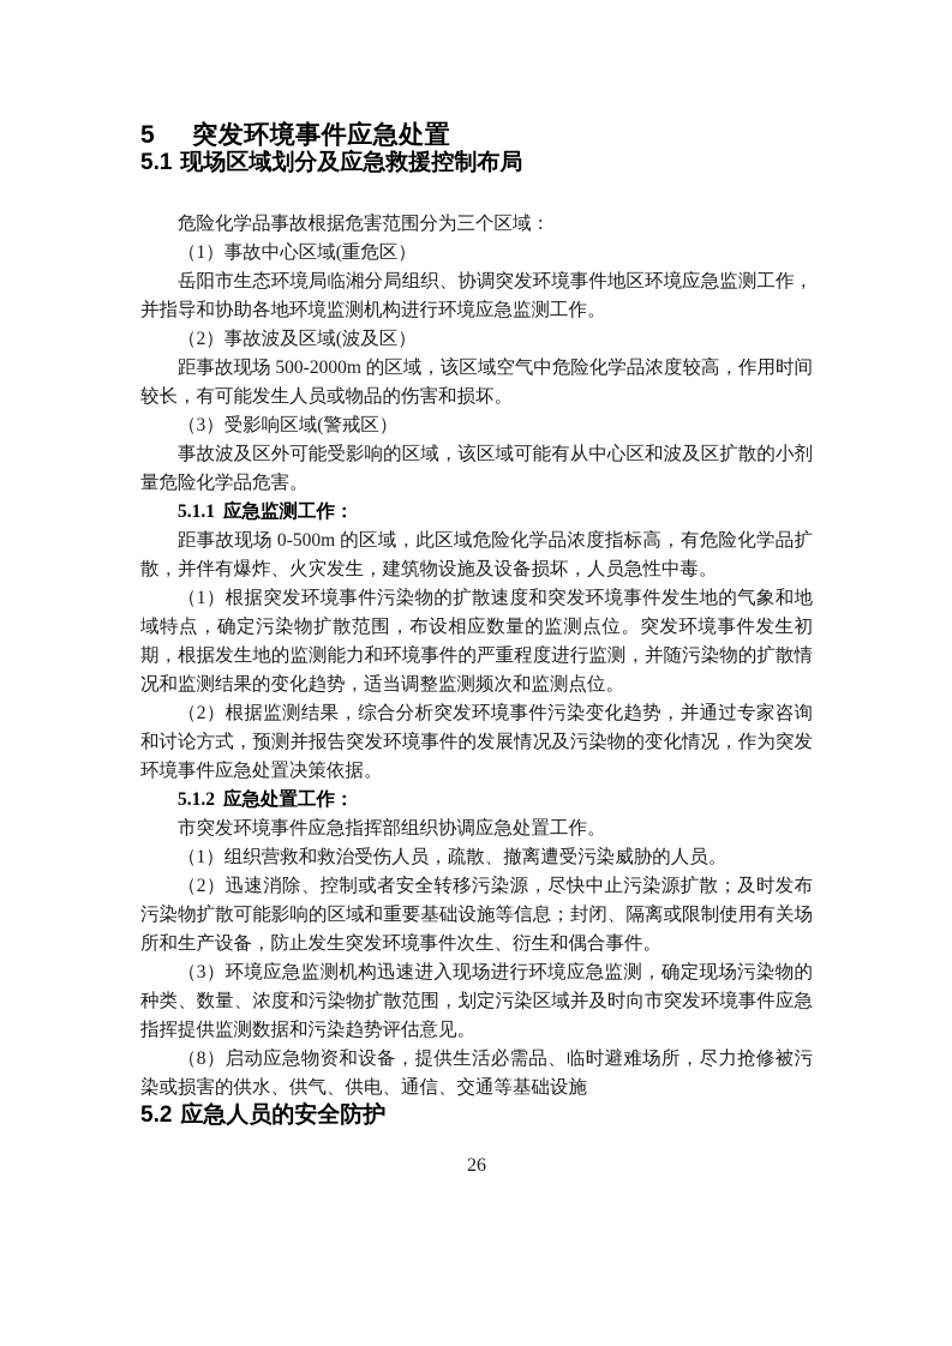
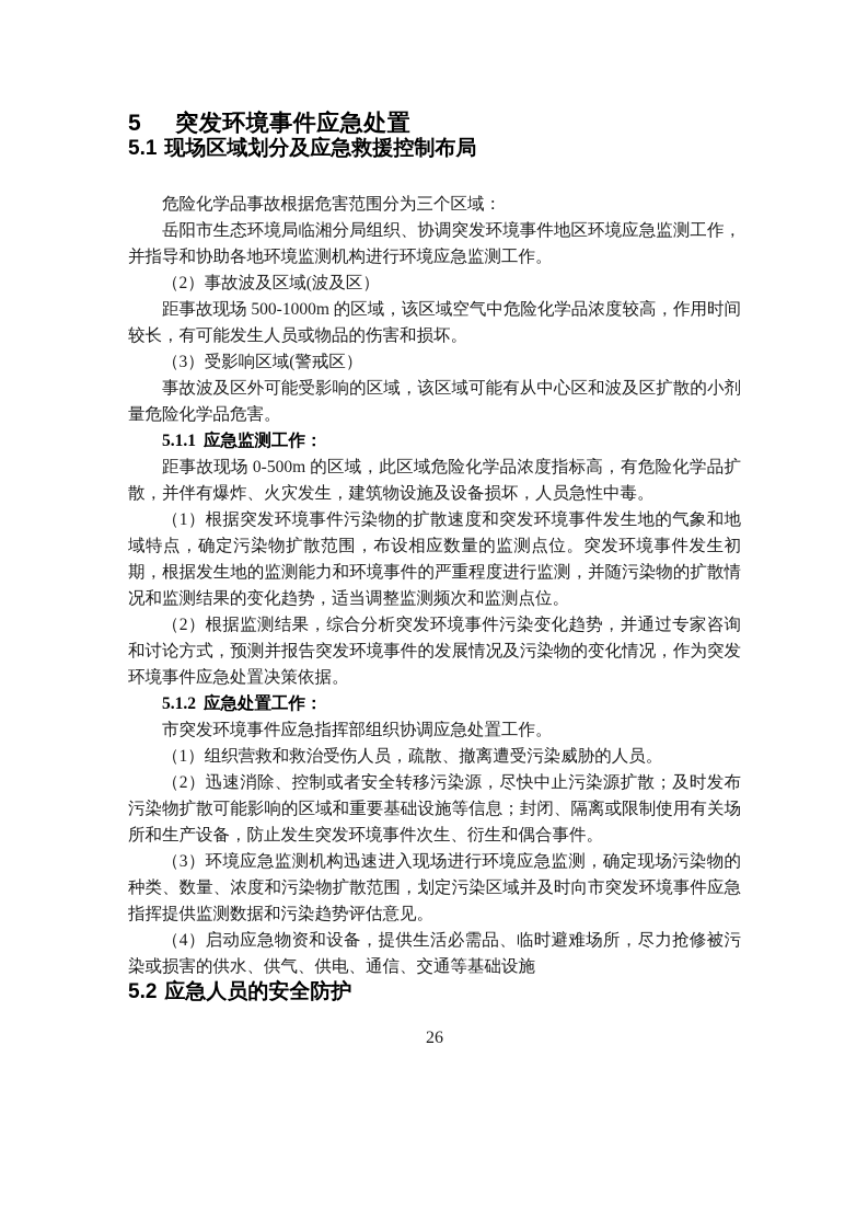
  5 突发环境事件应急处置
  5.1 现场区域划分及应急救援控制布局
  危险化学品事故根据危害范围分为三个区域：
- （1）事故中心区域(重危区）
  岳阳市生态环境局临湘分局组织、协调突发环境事件地区环境应急监测工作，并指导和协助各地环境监测机构进行环境应急监测工作。
  （2）事故波及区域(波及区）
- 距事故现场 500-2000m 的区域，该区域空气中危险化学品浓度较高，作用时间较长，有可能发生人员或物品的伤害和损坏。
+ 距事故现场 500-1000m 的区域，该区域空气中危险化学品浓度较高，作用时间较长，有可能发生人员或物品的伤害和损坏。
  （3）受影响区域(警戒区）
  事故波及区外可能受影响的区域，该区域可能有从中心区和波及区扩散的小剂量危险化学品危害。
  5.1.1 应急监测工作：
  距事故现场 0-500m 的区域，此区域危险化学品浓度指标高，有危险化学品扩散，并伴有爆炸、火灾发生，建筑物设施及设备损坏，人员急性中毒。
  （1）根据突发环境事件污染物的扩散速度和突发环境事件发生地的气象和地域特点，确定污染物扩散范围，布设相应数量的监测点位。突发环境事件发生初期，根据发生地的监测能力和环境事件的严重程度进行监测，并随污染物的扩散情况和监测结果的变化趋势，适当调整监测频次和监测点位。
  （2）根据监测结果，综合分析突发环境事件污染变化趋势，并通过专家咨询和讨论方式，预测并报告突发环境事件的发展情况及污染物的变化情况，作为突发环境事件应急处置决策依据。
  5.1.2 应急处置工作：
  市突发环境事件应急指挥部组织协调应急处置工作。
  （1）组织营救和救治受伤人员，疏散、撤离遭受污染威胁的人员。
  （2）迅速消除、控制或者安全转移污染源，尽快中止污染源扩散；及时发布污染物扩散可能影响的区域和重要基础设施等信息；封闭、隔离或限制使用有关场所和生产设备，防止发生突发环境事件次生、衍生和偶合事件。
  （3）环境应急监测机构迅速进入现场进行环境应急监测，确定现场污染物的种类、数量、浓度和污染物扩散范围，划定污染区域并及时向市突发环境事件应急指挥提供监测数据和污染趋势评估意见。
- （8）启动应急物资和设备，提供生活必需品、临时避难场所，尽力抢修被污染或损害的供水、供气、供电、通信、交通等基础设施
+ （4）启动应急物资和设备，提供生活必需品、临时避难场所，尽力抢修被污染或损害的供水、供气、供电、通信、交通等基础设施
  5.2 应急人员的安全防护
  26
